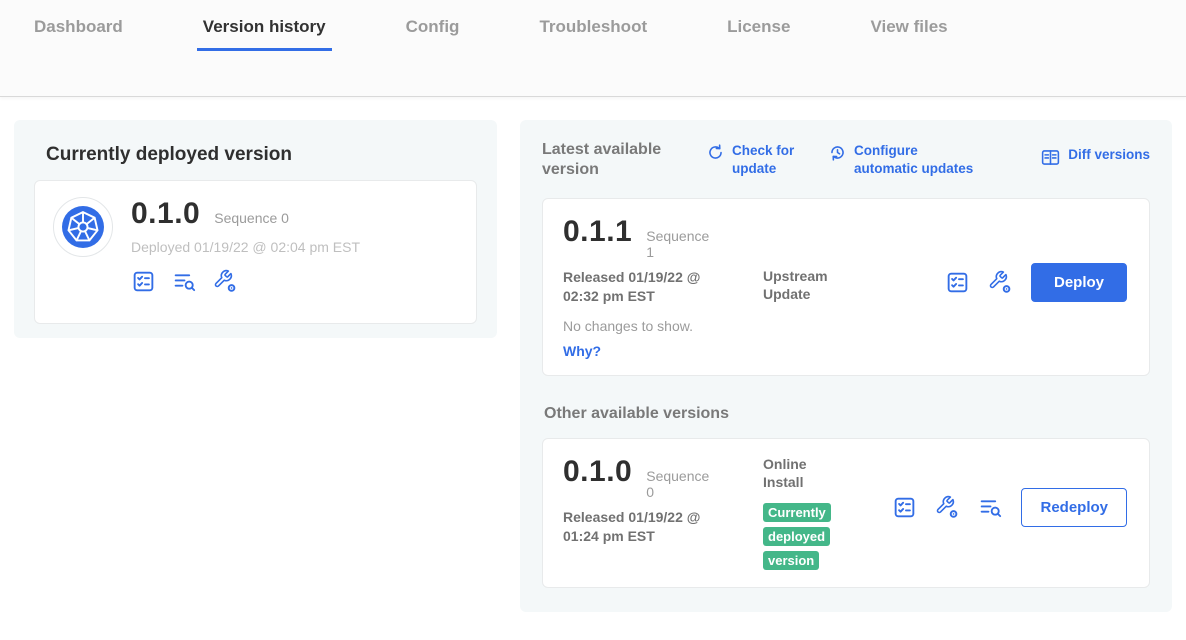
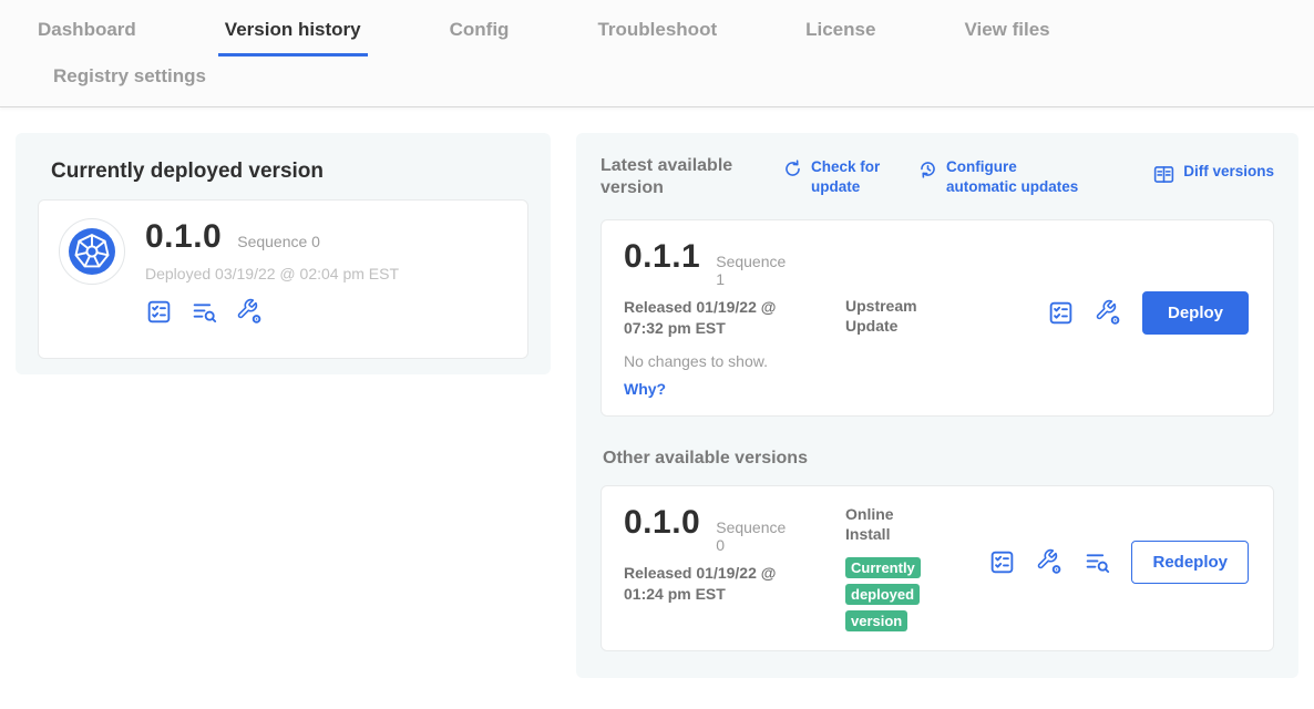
  Dashboard
  Version history
  Config
  Troubleshoot
  License
  View files
+ Registry settings
  Currently deployed version
  0.1.0
  Sequence 0
- Deployed 01/19/22 @ 02:04 pm EST
+ Deployed 03/19/22 @ 02:04 pm EST
  Latest available version
  Check for update
  Configure automatic updates
  Diff versions
  0.1.1
  Sequence 1
- Released 01/19/22 @ 02:32 pm EST
+ Released 01/19/22 @ 07:32 pm EST
  Upstream Update
  Deploy
  No changes to show.
  Why?
  Other available versions
  0.1.0
  Sequence 0
  Released 01/19/22 @ 01:24 pm EST
  Online Install
  Currently deployed version
  Redeploy
